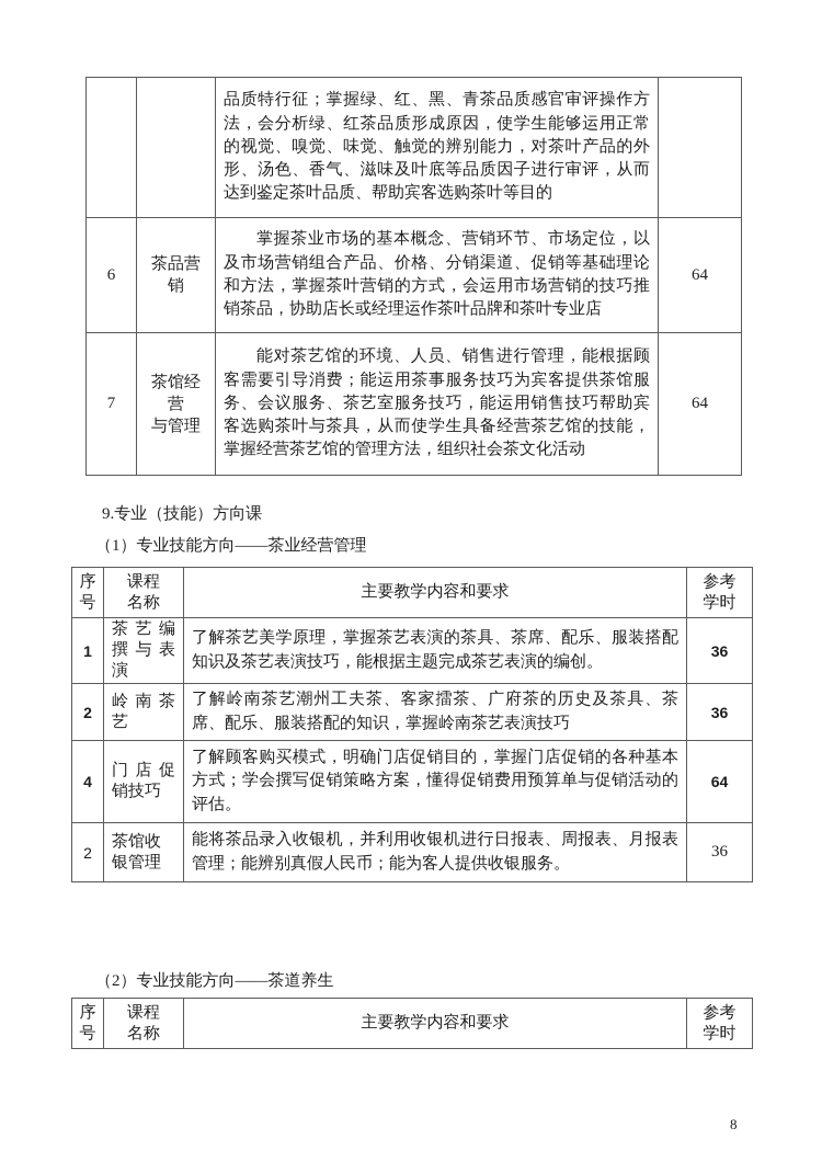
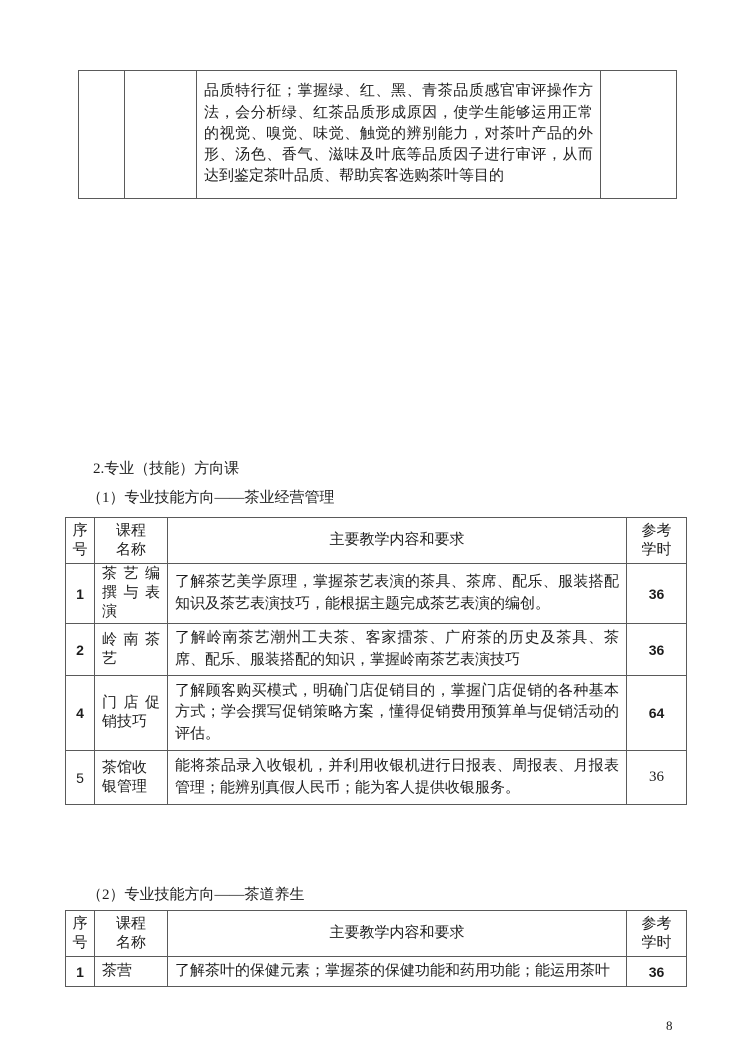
  		品质特行征；掌握绿、红、黑、青茶品质感官审评操作方法，会分析绿、红茶品质形成原因，使学生能够运用正常的视觉、嗅觉、味觉、触觉的辨别能力，对茶叶产品的外形、汤色、香气、滋味及叶底等品质因子进行审评，从而达到鉴定茶叶品质、帮助宾客选购茶叶等目的
- 6	茶品营销	掌握茶业市场的基本概念、营销环节、市场定位，以及市场营销组合产品、价格、分销渠道、促销等基础理论和方法，掌握茶叶营销的方式，会运用市场营销的技巧推销茶品，协助店长或经理运作茶叶品牌和茶叶专业店	64
- 7	茶馆经营 与管理	能对茶艺馆的环境、人员、销售进行管理，能根据顾客需要引导消费；能运用茶事服务技巧为宾客提供茶馆服务、会议服务、茶艺室服务技巧，能运用销售技巧帮助宾客选购茶叶与茶具，从而使学生具备经营茶艺馆的技能，掌握经营茶艺馆的管理方法，组织社会茶文化活动	64
- 9.专业（技能）方向课
+ 2.专业（技能）方向课
  （1）专业技能方向——茶业经营管理
  序 号	课程 名称	主要教学内容和要求	参考 学时
  1	茶艺编撰与表演	了解茶艺美学原理，掌握茶艺表演的茶具、茶席、配乐、服装搭配知识及茶艺表演技巧，能根据主题完成茶艺表演的编创。	36
  2	岭南茶艺	了解岭南茶艺潮州工夫茶、客家擂茶、广府茶的历史及茶具、茶席、配乐、服装搭配的知识，掌握岭南茶艺表演技巧	36
  4	门店促销技巧	了解顾客购买模式，明确门店促销目的，掌握门店促销的各种基本方式；学会撰写促销策略方案，懂得促销费用预算单与促销活动的评估。	64
- 2	茶馆收 银管理	能将茶品录入收银机，并利用收银机进行日报表、周报表、月报表管理；能辨别真假人民币；能为客人提供收银服务。	36
+ 5	茶馆收 银管理	能将茶品录入收银机，并利用收银机进行日报表、周报表、月报表管理；能辨别真假人民币；能为客人提供收银服务。	36
  （2）专业技能方向——茶道养生
  序 号	课程 名称	主要教学内容和要求	参考 学时
+ 1	茶营	了解茶叶的保健元素；掌握茶的保健功能和药用功能；能运用茶叶	36
  8
